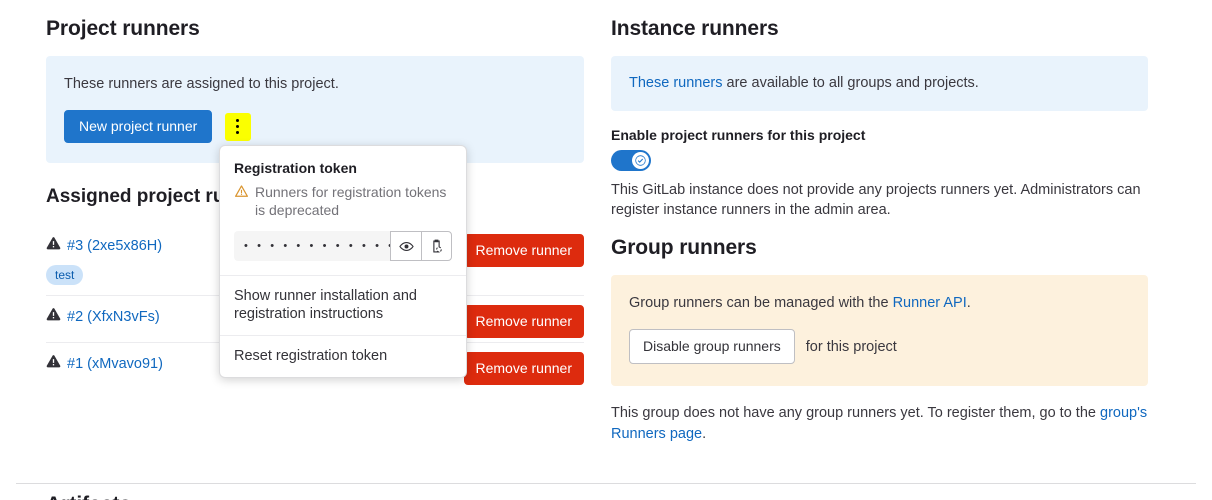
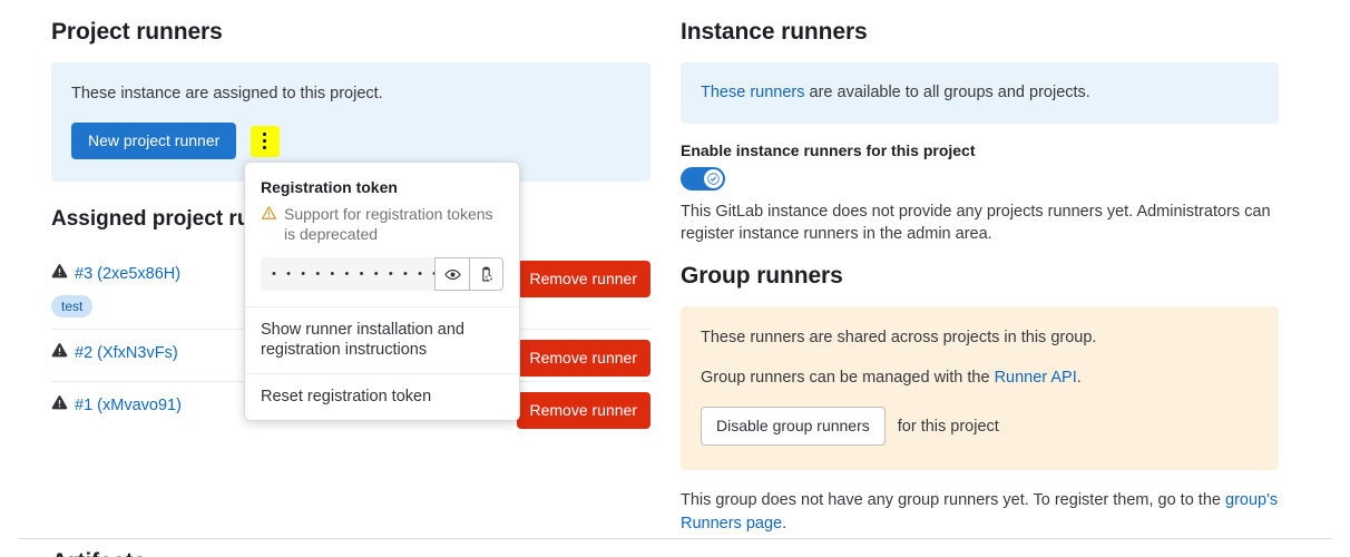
  Project runners
- These runners are assigned to this project.
+ These instance are assigned to this project.
  New project runner
  Assigned project r
  #3 (2xe5x86H)
  test
  Remove runner
  #2 (XfxN3vFs)
  Remove runner
  #1 (xMvavo91)
  Remove runner
  Registration token
- Runners for registration tokens is deprecated
+ Support for registration tokens is deprecated
  • • • • • • • • • • •
  Show runner installation and registration instructions
  Reset registration token
  Instance runners
  These runners are available to all groups and projects.
- Enable project runners for this project
+ Enable instance runners for this project
  This GitLab instance does not provide any projects runners yet. Administrators can register instance runners in the admin area.
  Group runners
+ These runners are shared across projects in this group.
  Group runners can be managed with the Runner API.
  Disable group runners
  for this project
  This group does not have any group runners yet. To register them, go to the group's Runners page.
